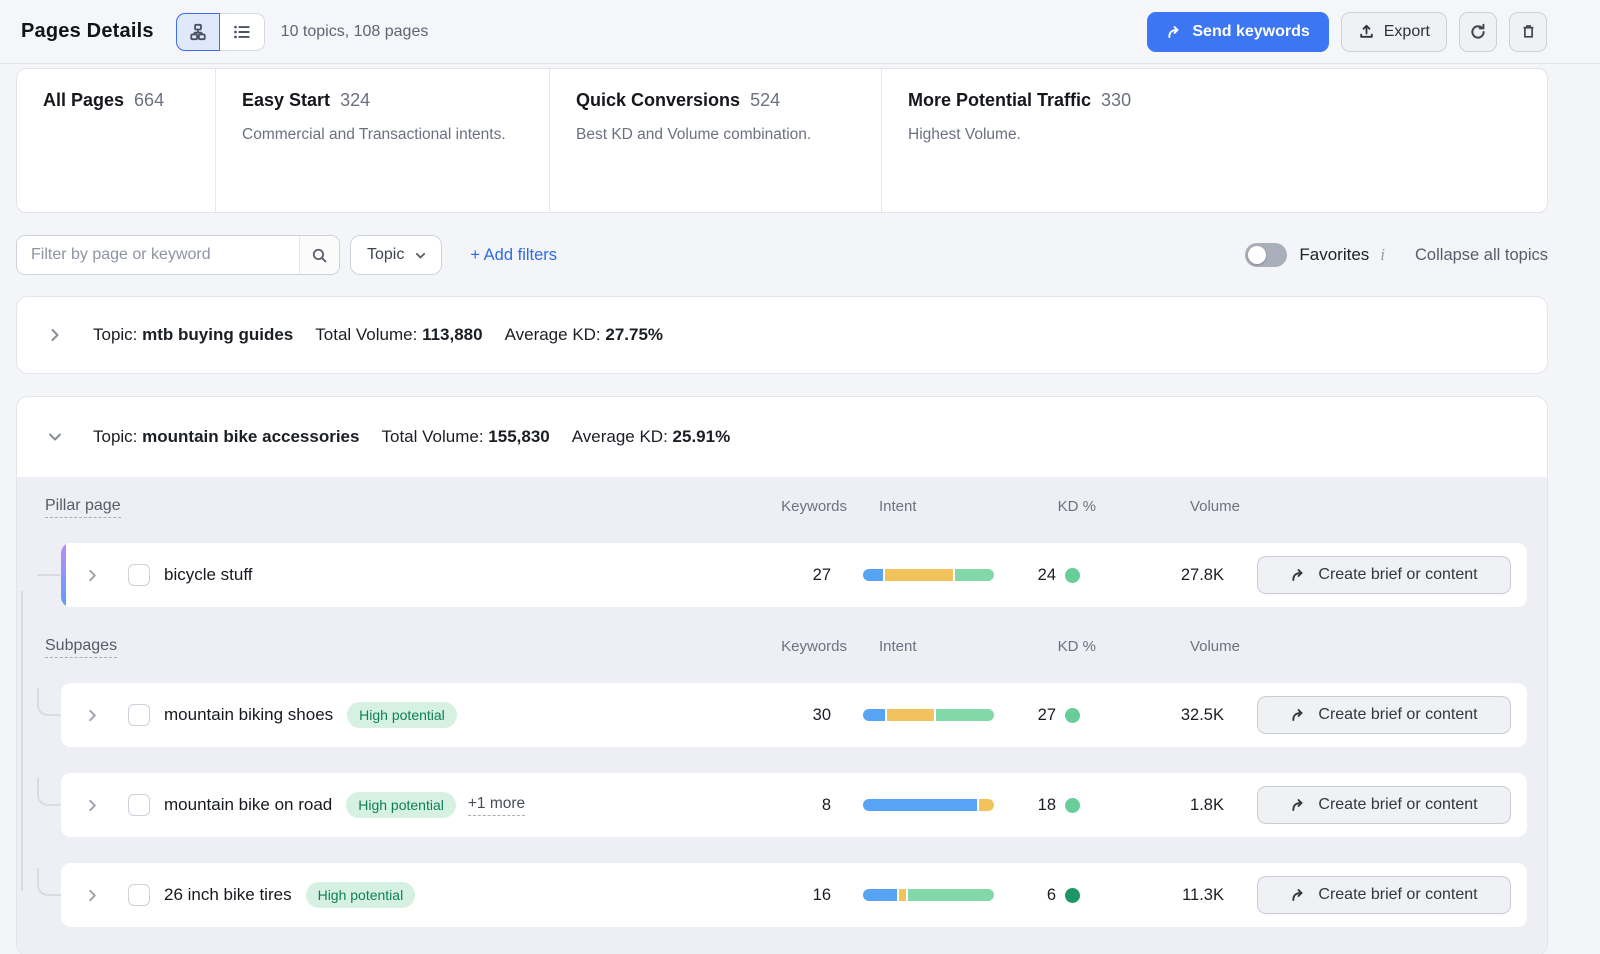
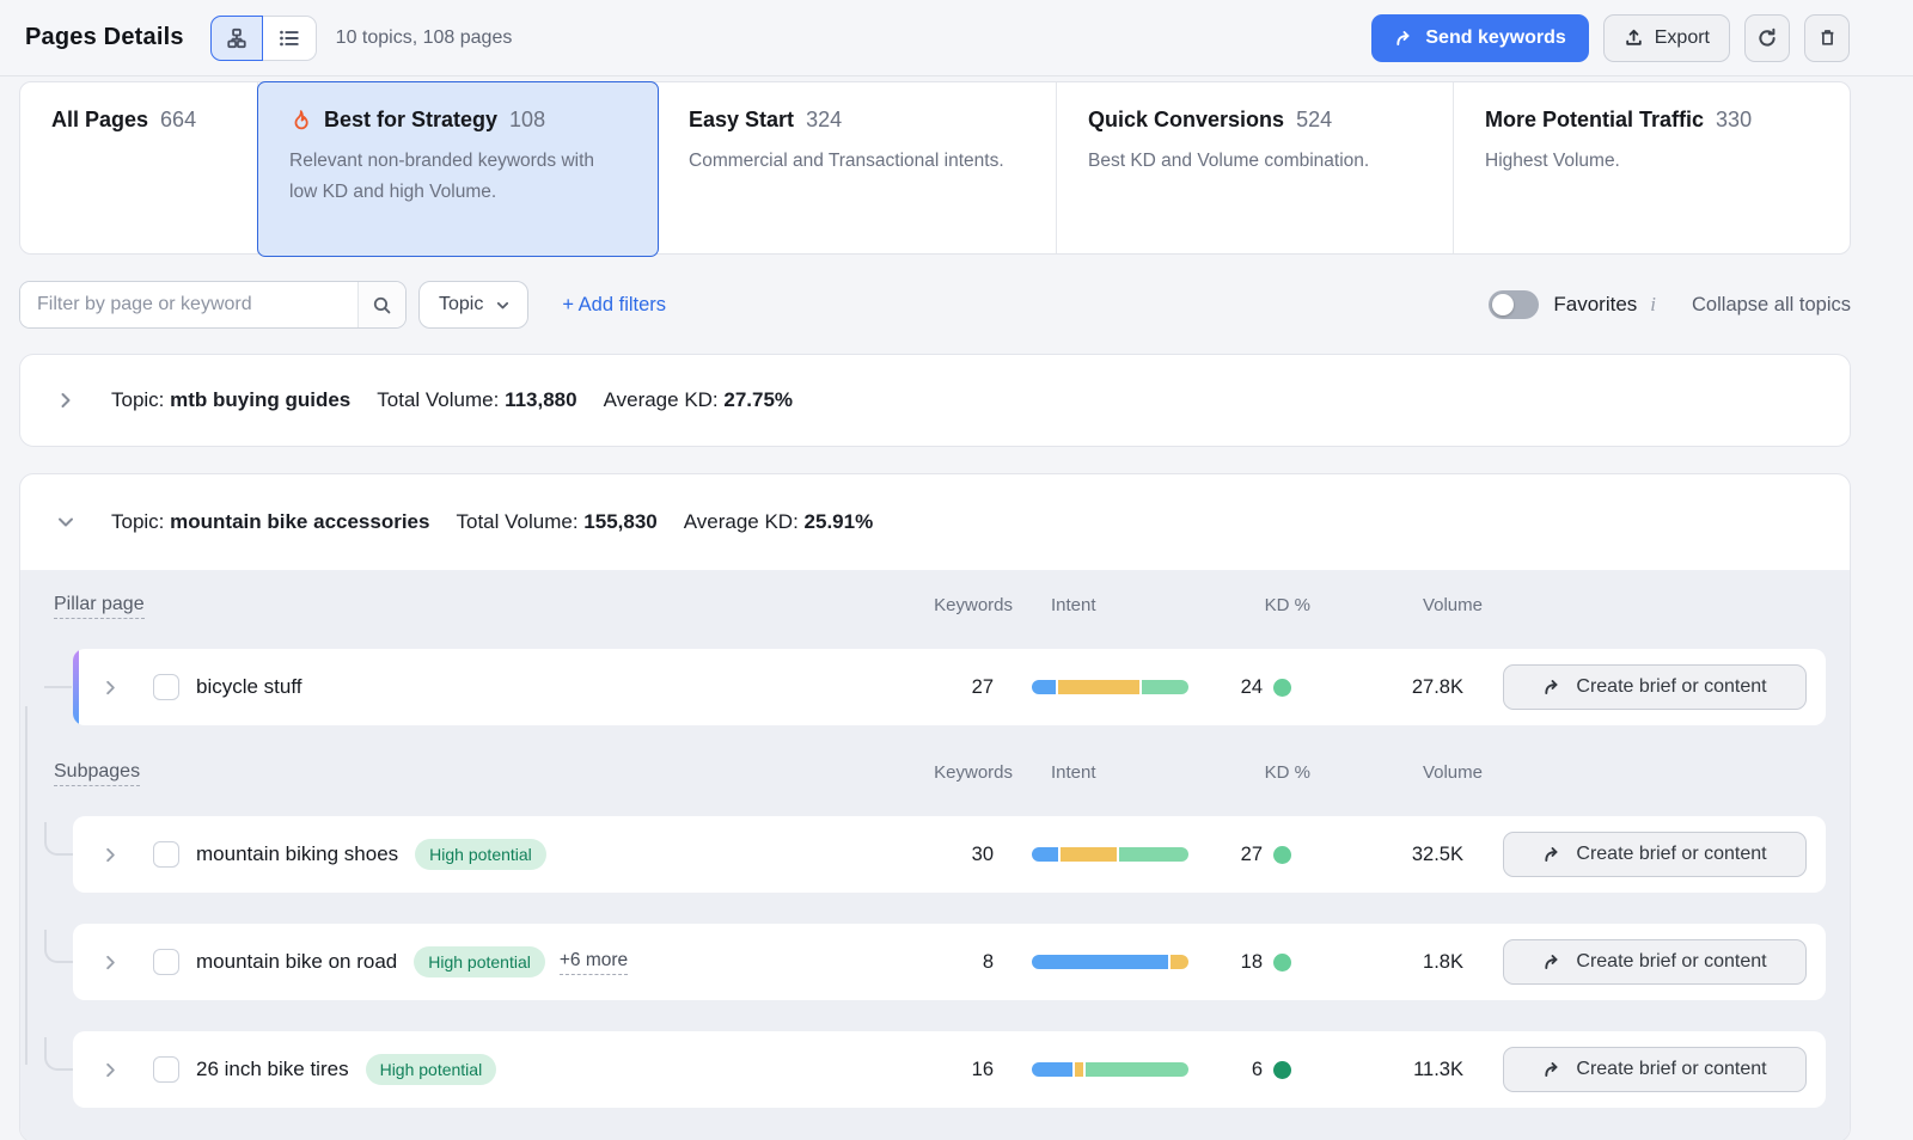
  Pages Details
  10 topics, 108 pages
  Send keywords
  Export
  All Pages
  664
+ Best for Strategy
+ 108
+ Relevant non-branded keywords with low KD and high Volume.
  Easy Start
  324
  Commercial and Transactional intents.
  Quick Conversions
  524
  Best KD and Volume combination.
  More Potential Traffic
  330
  Highest Volume.
  Filter by page or keyword
  Topic
  + Add filters
  Favorites
  i
  Collapse all topics
  Topic:
  mtb buying guides
  Total Volume:
  113,880
  Average KD:
  27.75%
  Topic:
  mountain bike accessories
  Total Volume:
  155,830
  Average KD:
  25.91%
  Pillar page
  Keywords
  Intent
  KD %
  Volume
  bicycle stuff
  27
  24
  27.8K
  Create brief or content
  Subpages
  Keywords
  Intent
  KD %
  Volume
  mountain biking shoes
  High potential
  30
  27
  32.5K
  Create brief or content
  mountain bike on road
  High potential
- +1 more
+ +6 more
  8
  18
  1.8K
  Create brief or content
  26 inch bike tires
  High potential
  16
  6
  11.3K
  Create brief or content
